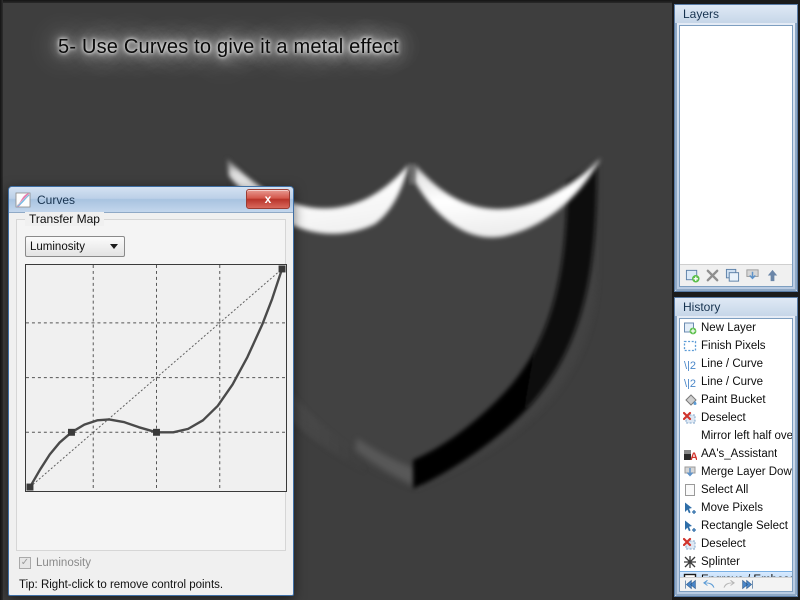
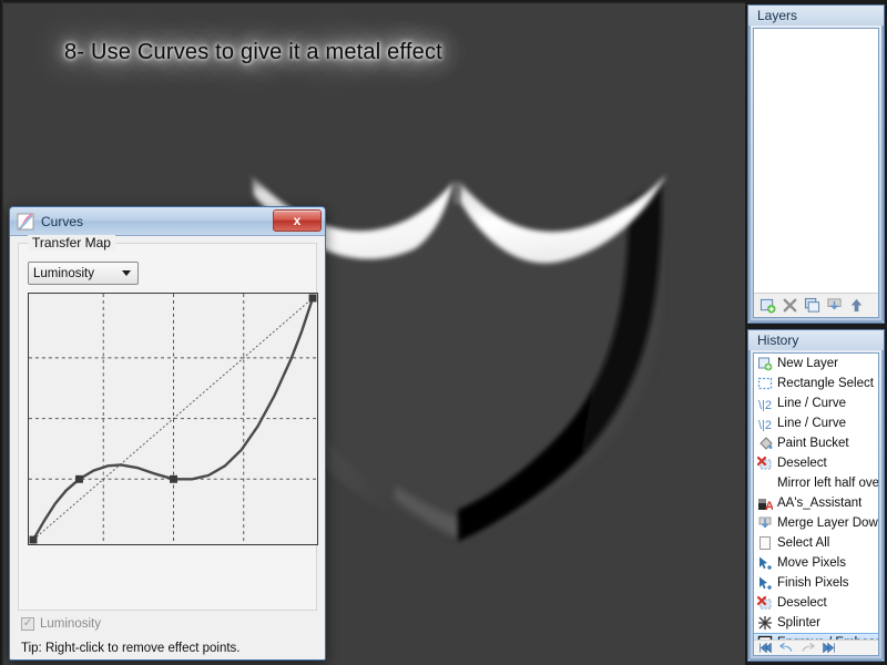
- 5- Use Curves to give it a metal effect
+ 8- Use Curves to give it a metal effect
  Layers
  History
  New Layer
- Finish Pixels
+ Rectangle Select
  \|2
  Line / Curve
  \|2
  Line / Curve
  Paint Bucket
  Deselect
  Mirror left half ove
  A
  AA's_Assistant
  Merge Layer Dow
  Select All
  Move Pixels
- Rectangle Select
+ Finish Pixels
  Deselect
  Splinter
  Curves
  x
  Transfer Map
  Luminosity
  ✓
  Luminosity
- Tip: Right-click to remove control points.
+ Tip: Right-click to remove effect points.
